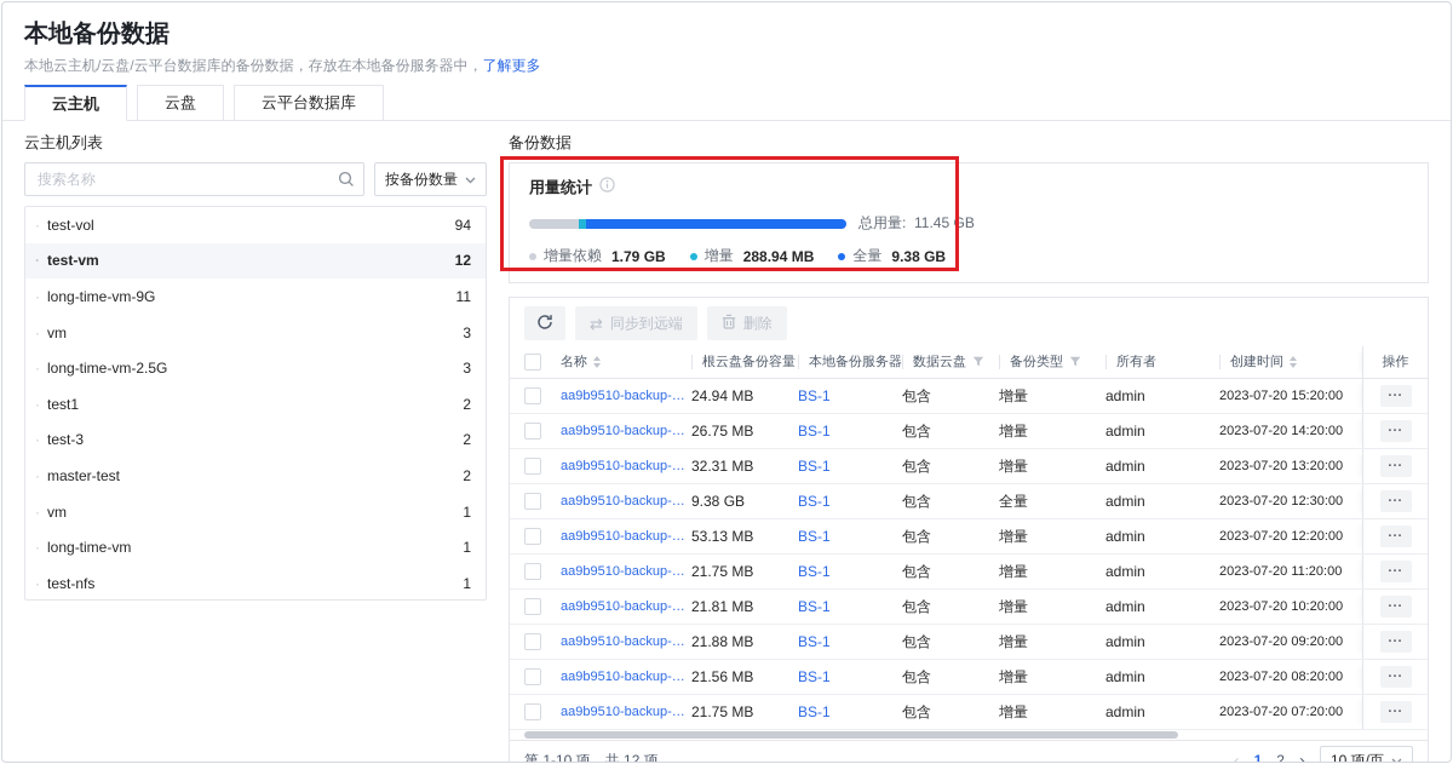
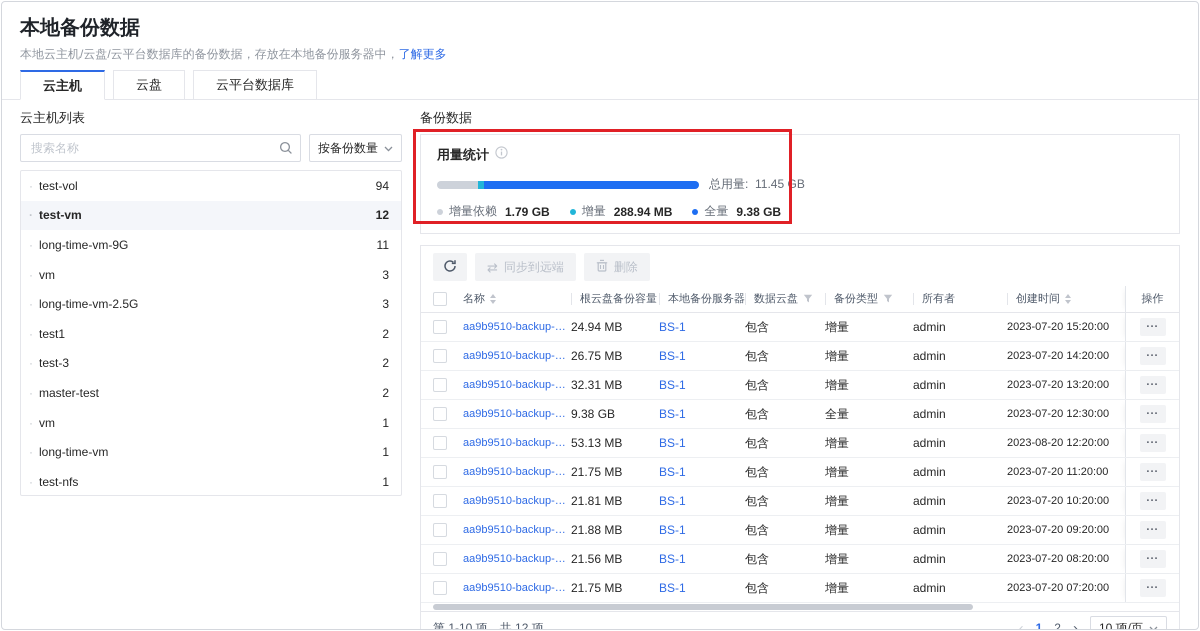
  本地备份数据
  本地云主机/云盘/云平台数据库的备份数据，存放在本地备份服务器中，了解更多
  云主机
  云盘
  云平台数据库
  云主机列表
  搜索名称
  按备份数量
  test-vol
  94
  test-vm
  12
  long-time-vm-9G
  11
  vm
  3
  long-time-vm-2.5G
  3
  test1
  2
  test-3
  2
  master-test
  2
  vm
  1
  long-time-vm
  1
  test-nfs
  1
  备份数据
  用量统计
  总用量: 11.45 GB
  增量依赖
  1.79 GB
  增量
  288.94 MB
  全量
  9.38 GB
  ⇄
  同步到远端
  删除
  名称
  根云盘备份容量
  本地备份服务器
  数据云盘
  备份类型
  所有者
  创建时间
  操作
  aa9b9510-backup-202
  24.94 MB
  BS-1
  包含
  增量
  admin
  2023-07-20 15:20:00
  aa9b9510-backup-202
  26.75 MB
  BS-1
  包含
  增量
  admin
  2023-07-20 14:20:00
  aa9b9510-backup-202
  32.31 MB
  BS-1
  包含
  增量
  admin
  2023-07-20 13:20:00
  aa9b9510-backup-202
  9.38 GB
  BS-1
  包含
  全量
  admin
  2023-07-20 12:30:00
  aa9b9510-backup-202
  53.13 MB
  BS-1
  包含
  增量
  admin
- 2023-07-20 12:20:00
+ 2023-08-20 12:20:00
  aa9b9510-backup-202
  21.75 MB
  BS-1
  包含
  增量
  admin
  2023-07-20 11:20:00
  aa9b9510-backup-202
  21.81 MB
  BS-1
  包含
  增量
  admin
  2023-07-20 10:20:00
  aa9b9510-backup-202
  21.88 MB
  BS-1
  包含
  增量
  admin
  2023-07-20 09:20:00
  aa9b9510-backup-202
  21.56 MB
  BS-1
  包含
  增量
  admin
  2023-07-20 08:20:00
  aa9b9510-backup-202
  21.75 MB
  BS-1
  包含
  增量
  admin
  2023-07-20 07:20:00
  第 1-10 项，共 12 项
  ‹
  1
  2
  ›
  10 项/页
